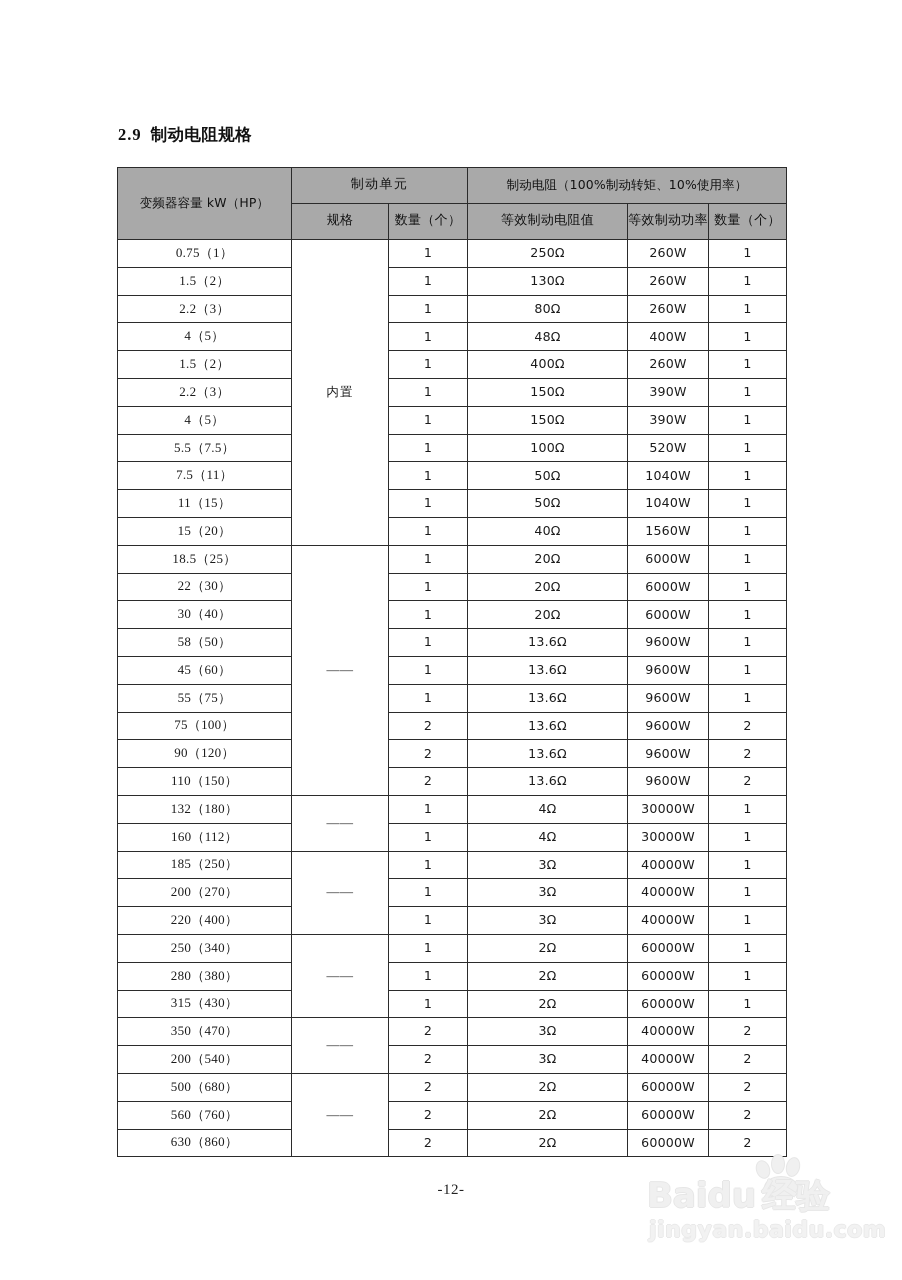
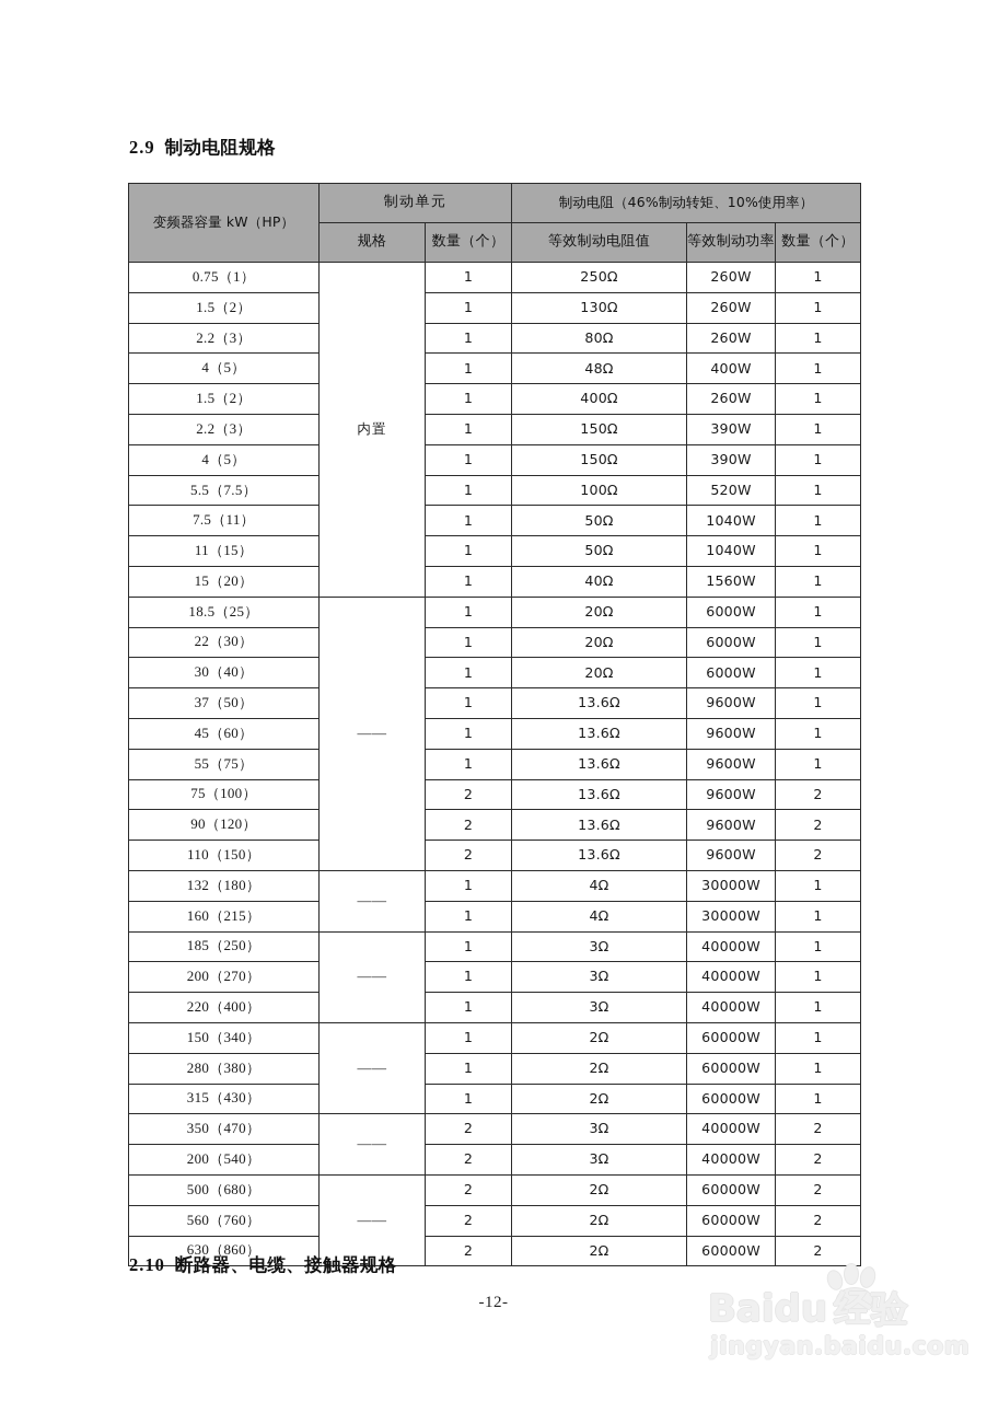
  2.9 制动电阻规格
- 变频器容量 kW（HP）	制动单元	制动电阻（100%制动转矩、10%使用率）
+ 变频器容量 kW（HP）	制动单元	制动电阻（46%制动转矩、10%使用率）
  规格	数量（个）	等效制动电阻值	等效制动功率	数量（个）
  0.75（1）	内置	1	250Ω	260W	1
  1.5（2）	1	130Ω	260W	1
  2.2（3）	1	80Ω	260W	1
  4（5）	1	48Ω	400W	1
  1.5（2）	1	400Ω	260W	1
  2.2（3）	1	150Ω	390W	1
  4（5）	1	150Ω	390W	1
  5.5（7.5）	1	100Ω	520W	1
  7.5（11）	1	50Ω	1040W	1
  11（15）	1	50Ω	1040W	1
  15（20）	1	40Ω	1560W	1
  18.5（25）	——	1	20Ω	6000W	1
  22（30）	1	20Ω	6000W	1
  30（40）	1	20Ω	6000W	1
- 58（50）	1	13.6Ω	9600W	1
+ 37（50）	1	13.6Ω	9600W	1
  45（60）	1	13.6Ω	9600W	1
  55（75）	1	13.6Ω	9600W	1
  75（100）	2	13.6Ω	9600W	2
  90（120）	2	13.6Ω	9600W	2
  110（150）	2	13.6Ω	9600W	2
  132（180）	——	1	4Ω	30000W	1
- 160（112）	1	4Ω	30000W	1
+ 160（215）	1	4Ω	30000W	1
  185（250）	——	1	3Ω	40000W	1
  200（270）	1	3Ω	40000W	1
  220（400）	1	3Ω	40000W	1
- 250（340）	——	1	2Ω	60000W	1
+ 150（340）	——	1	2Ω	60000W	1
  280（380）	1	2Ω	60000W	1
  315（430）	1	2Ω	60000W	1
  350（470）	——	2	3Ω	40000W	2
  200（540）	2	3Ω	40000W	2
  500（680）	——	2	2Ω	60000W	2
  560（760）	2	2Ω	60000W	2
  630（860）	2	2Ω	60000W	2
+ 2.10 断路器、电缆、接触器规格
  -12-
  Baidu 经验
